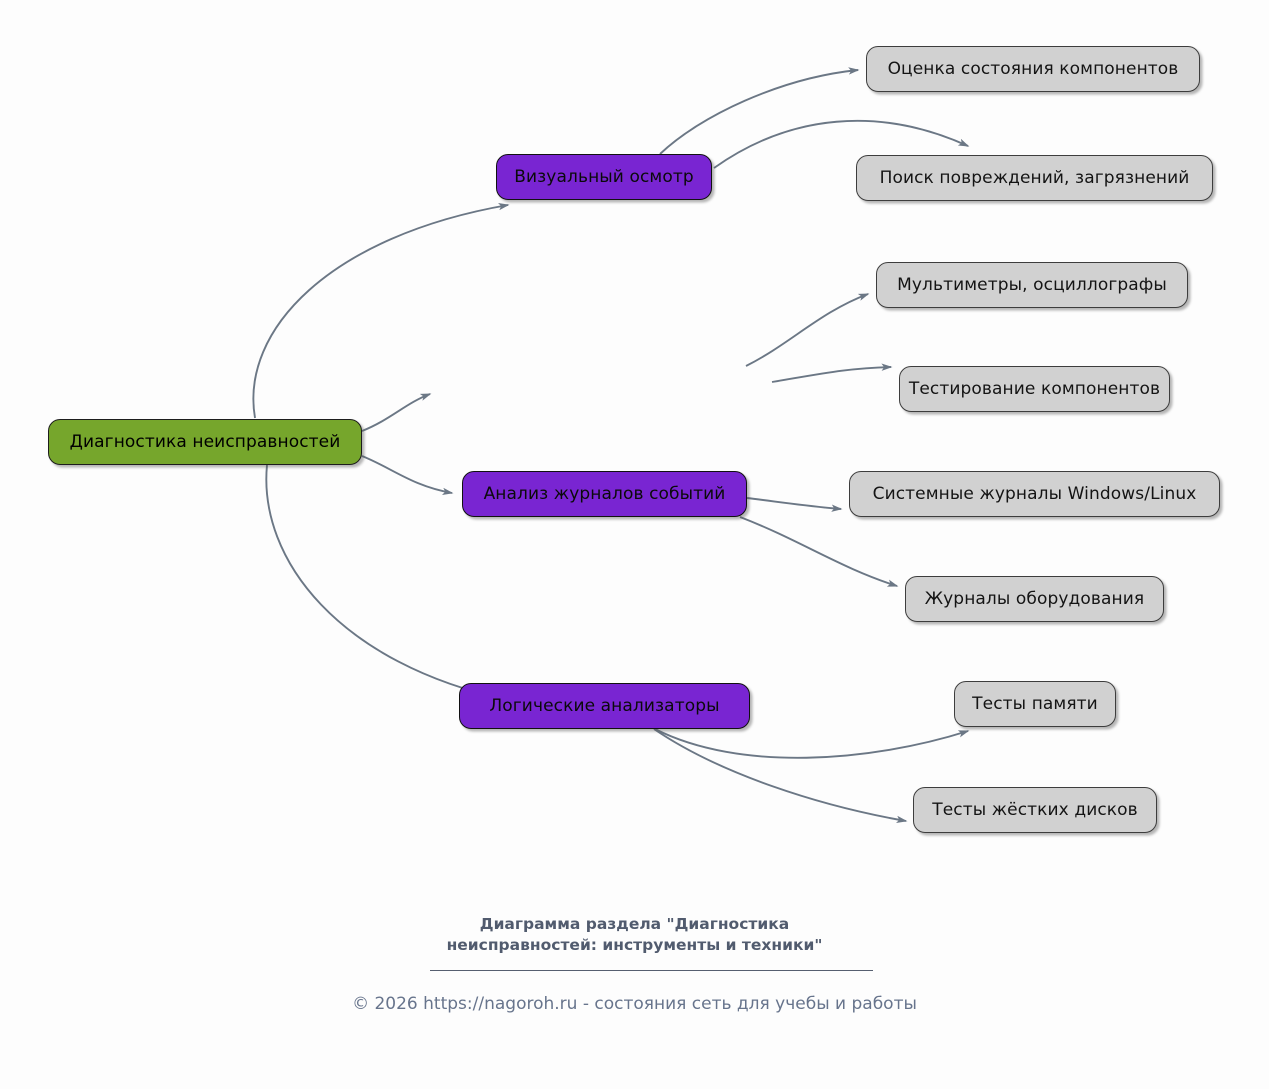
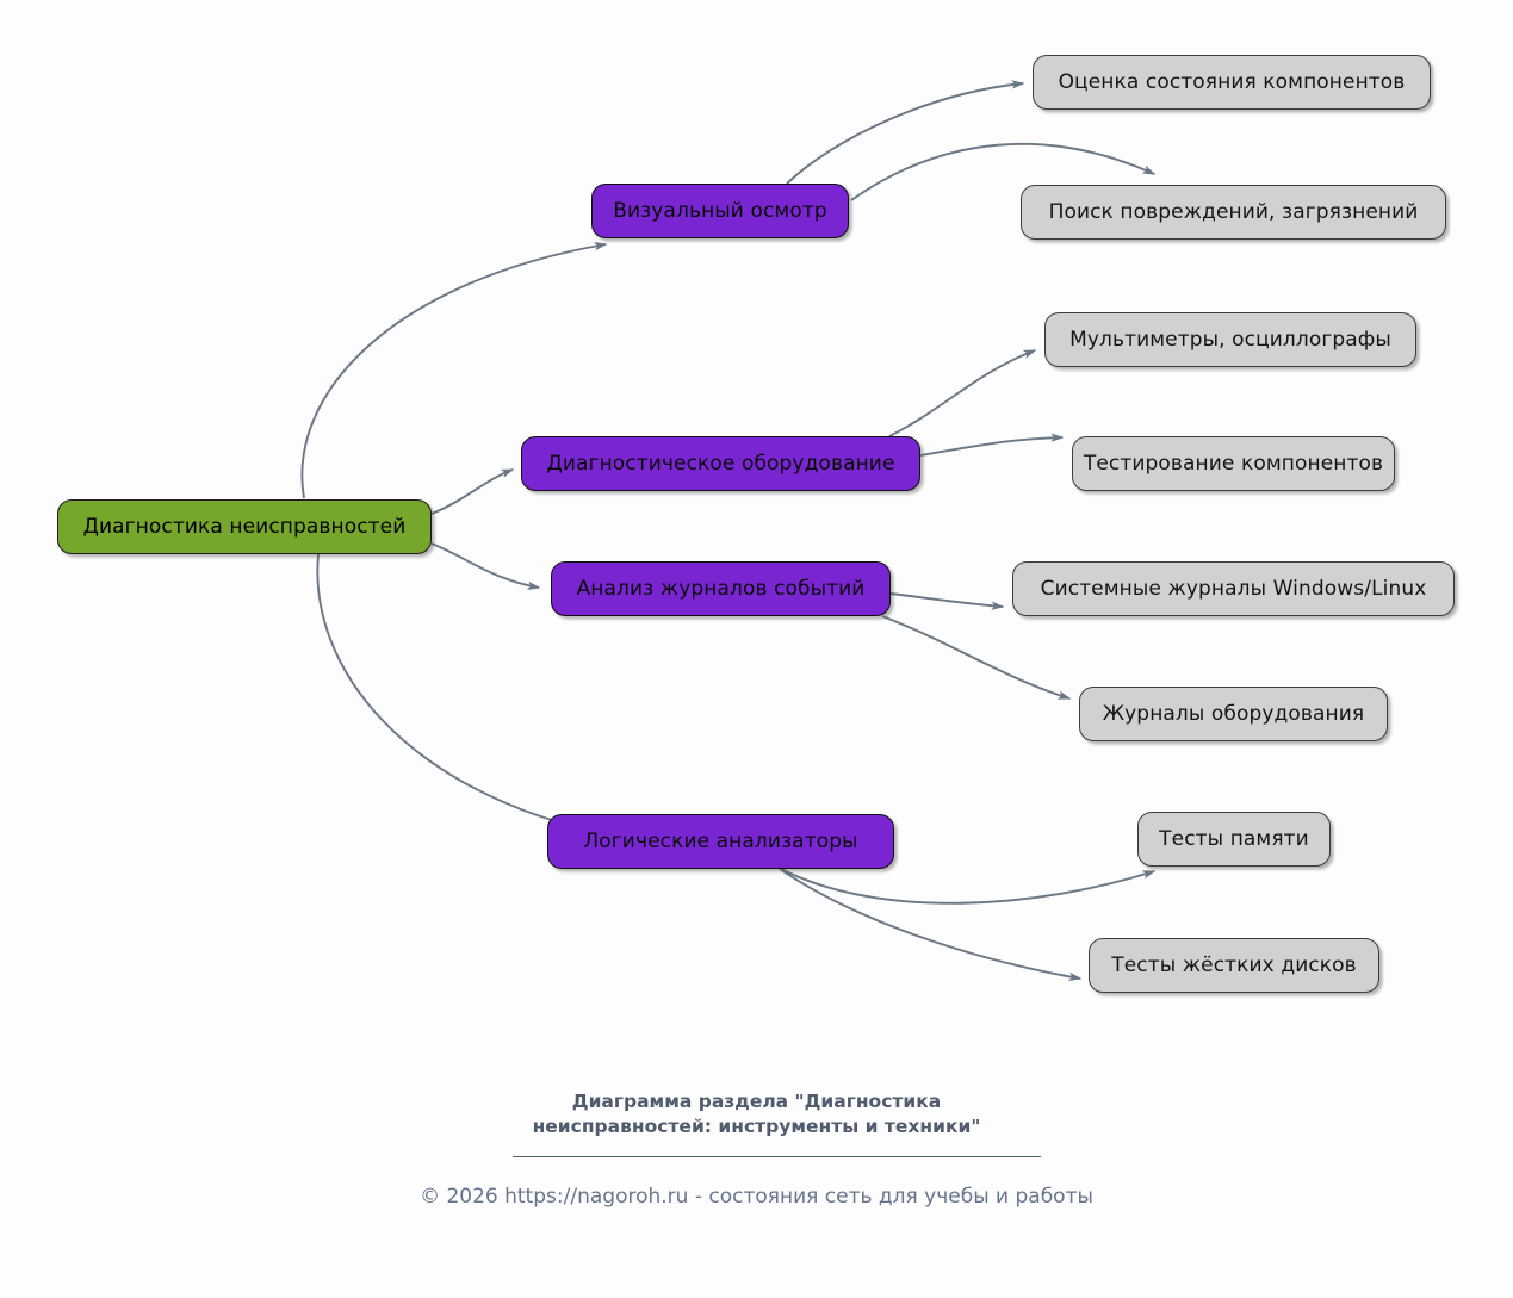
  Диагностика неисправностей
  Визуальный осмотр
+ Диагностическое оборудование
  Анализ журналов событий
  Логические анализаторы
  Оценка состояния компонентов
  Поиск повреждений, загрязнений
  Мультиметры, осциллографы
  Тестирование компонентов
  Системные журналы Windows/Linux
  Журналы оборудования
  Тесты памяти
  Тесты жёстких дисков
  Диаграмма раздела "Диагностика
  неисправностей: инструменты и техники"
  © 2026 https://nagoroh.ru - состояния сеть для учебы и работы
